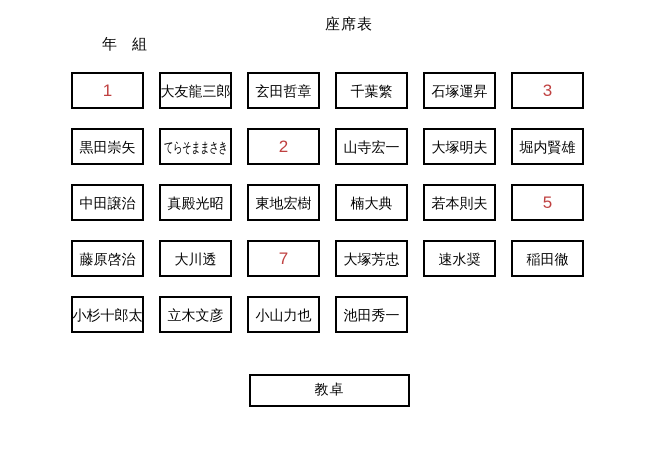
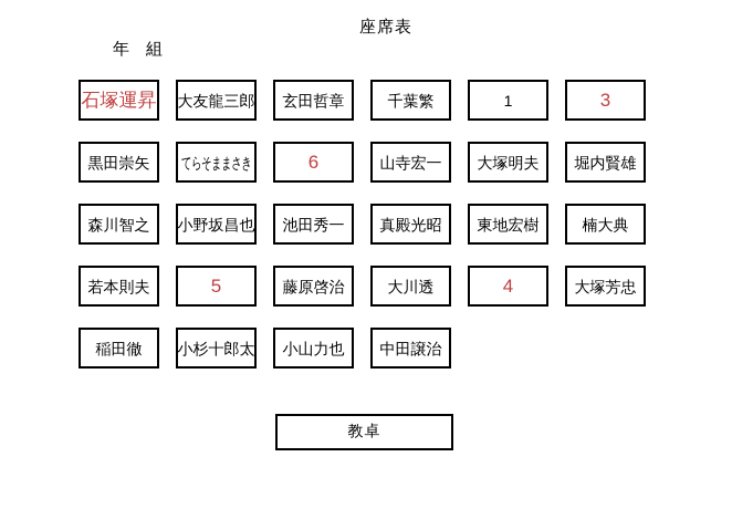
  座席表
  年 組
- 1
+ 石塚運昇
  大友龍三郎
  玄田哲章
  千葉繁
- 石塚運昇
+ 1
  3
  黒田崇矢
  てらそままさき
- 2
+ 6
  山寺宏一
  大塚明夫
  堀内賢雄
+ 森川智之
+ 小野坂昌也
- 中田譲治
+ 池田秀一
  真殿光昭
  東地宏樹
  楠大典
  若本則夫
  5
  藤原啓治
  大川透
- 7
+ 4
  大塚芳忠
- 速水奨
  稲田徹
  小杉十郎太
- 立木文彦
  小山力也
- 池田秀一
+ 中田譲治
  教卓
